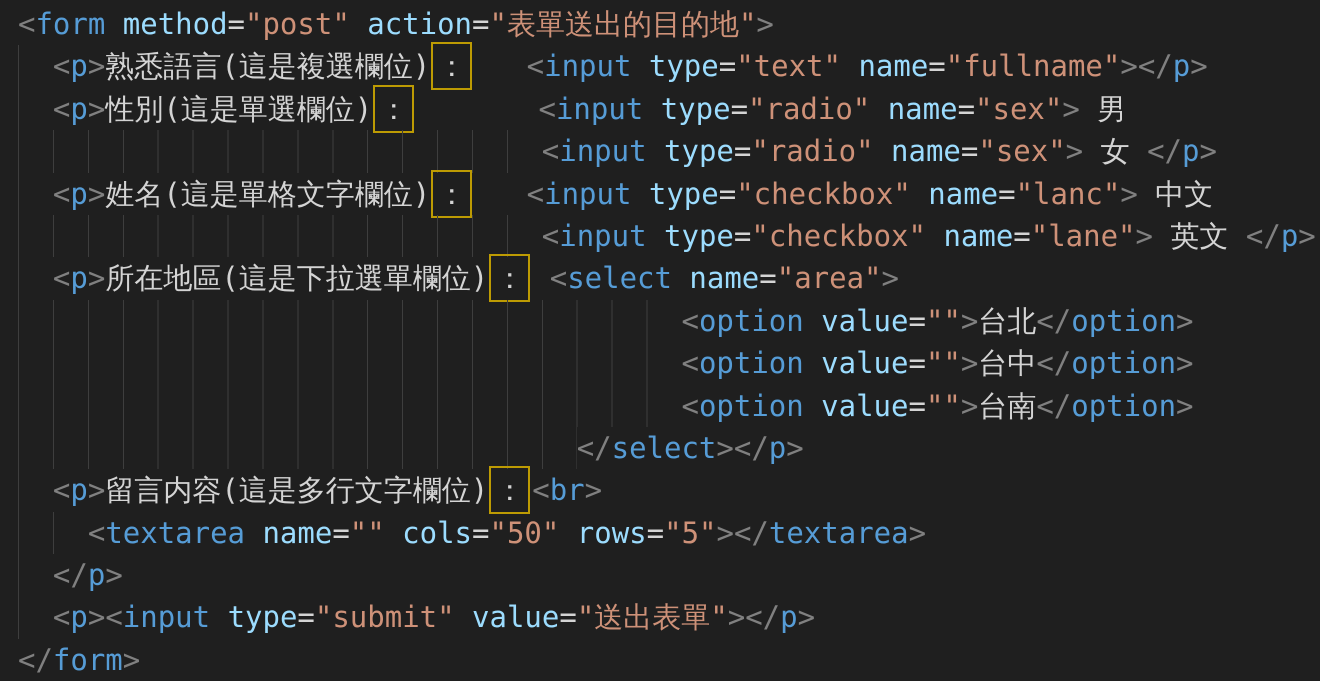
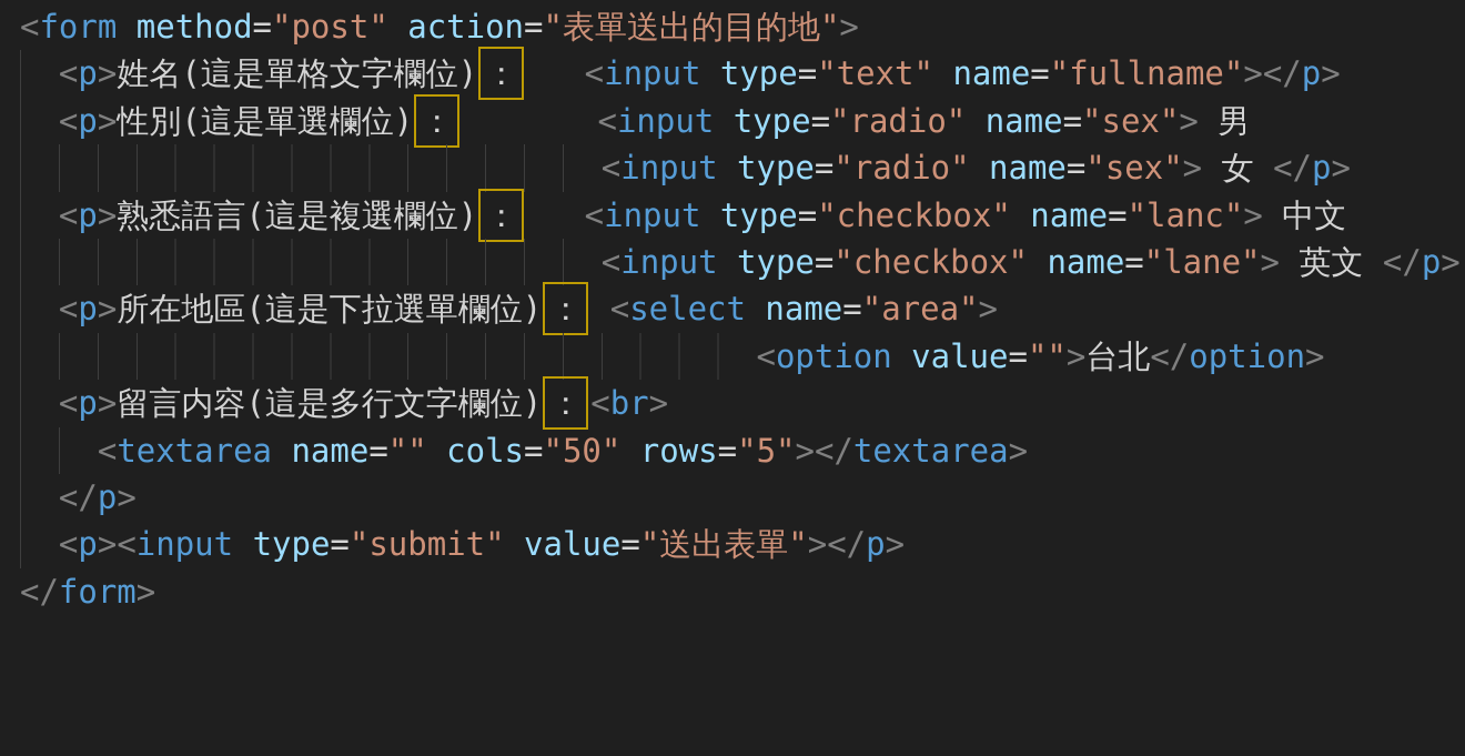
  <form method="post" action="表單送出的目的地">
- <p>熟悉語言(這是複選欄位) ： <input type="text" name="fullname"></p>
+ <p>姓名(這是單格文字欄位) ： <input type="text" name="fullname"></p>
  <p>性別(這是單選欄位) ： <input type="radio" name="sex"> 男
  <input type="radio" name="sex"> 女 </p>
- <p>姓名(這是單格文字欄位) ： <input type="checkbox" name="lanc"> 中文
+ <p>熟悉語言(這是複選欄位) ： <input type="checkbox" name="lanc"> 中文
  <input type="checkbox" name="lane"> 英文 </p>
  <p>所在地區(這是下拉選單欄位) ： <select name="area">
  <option value="">台北</option>
- <option value="">台中</option>
- <option value="">台南</option>
- </select></p>
  <p>留言内容(這是多行文字欄位) ： <br>
  <textarea name="" cols="50" rows="5"></textarea>
  </p>
  <p><input type="submit" value="送出表單"></p>
  </form>
